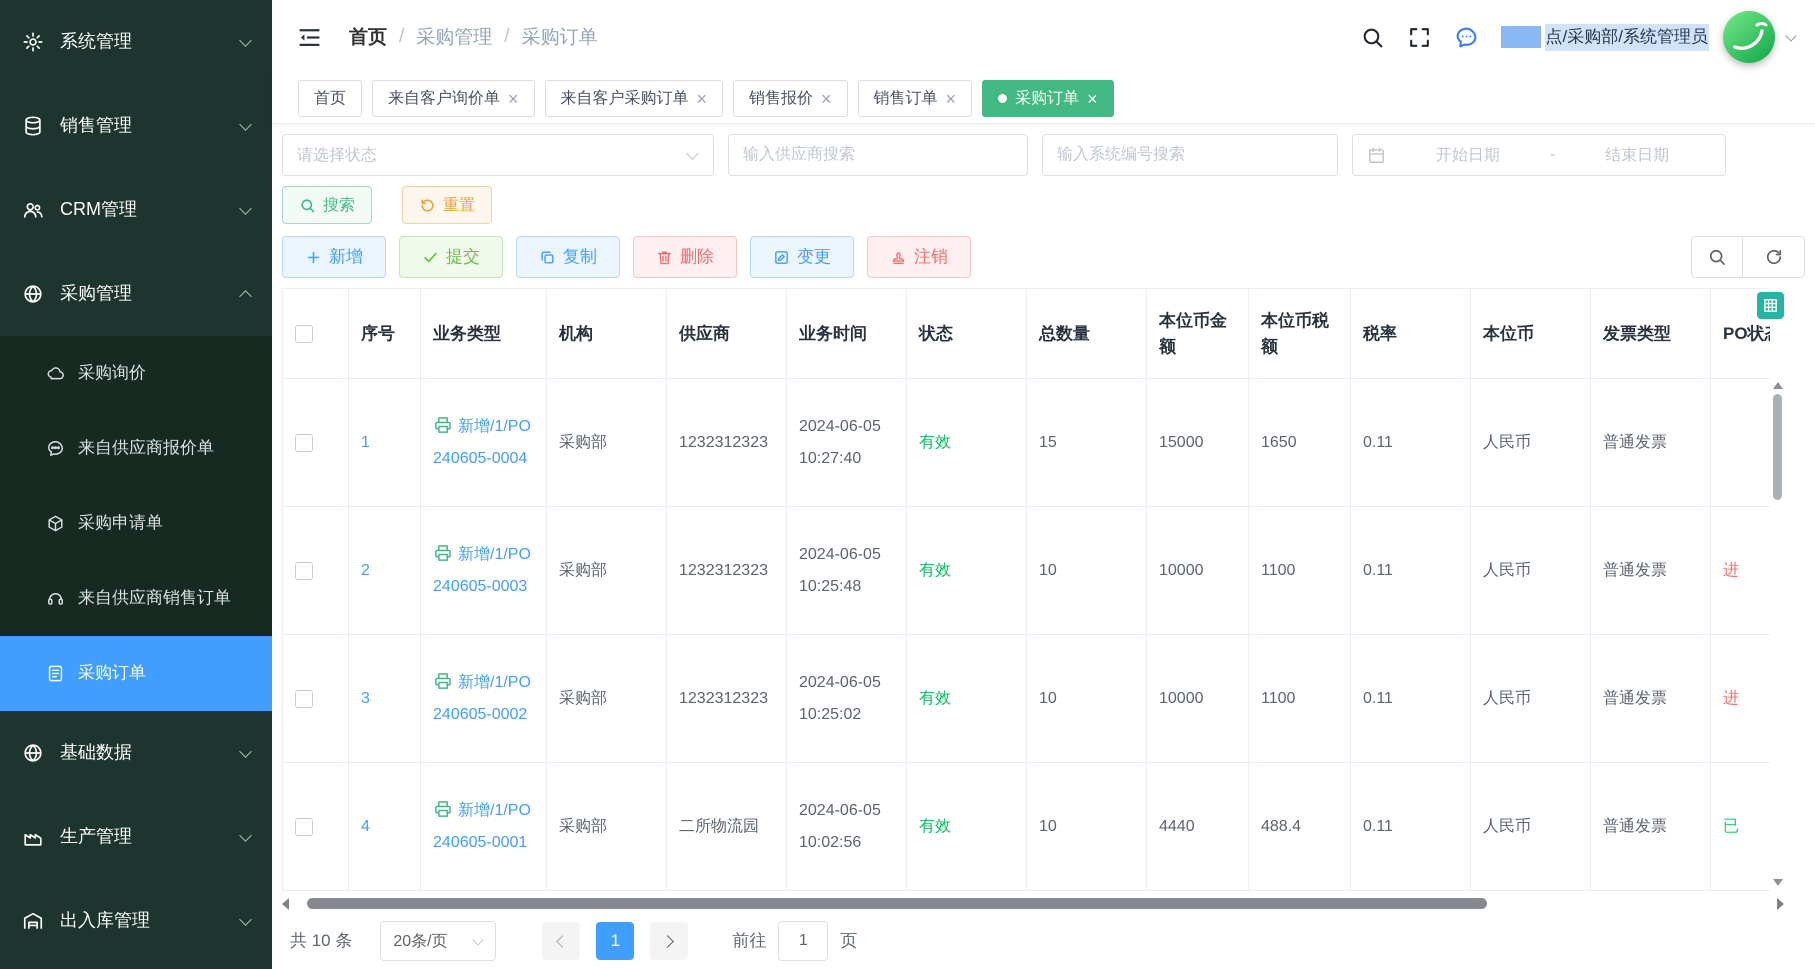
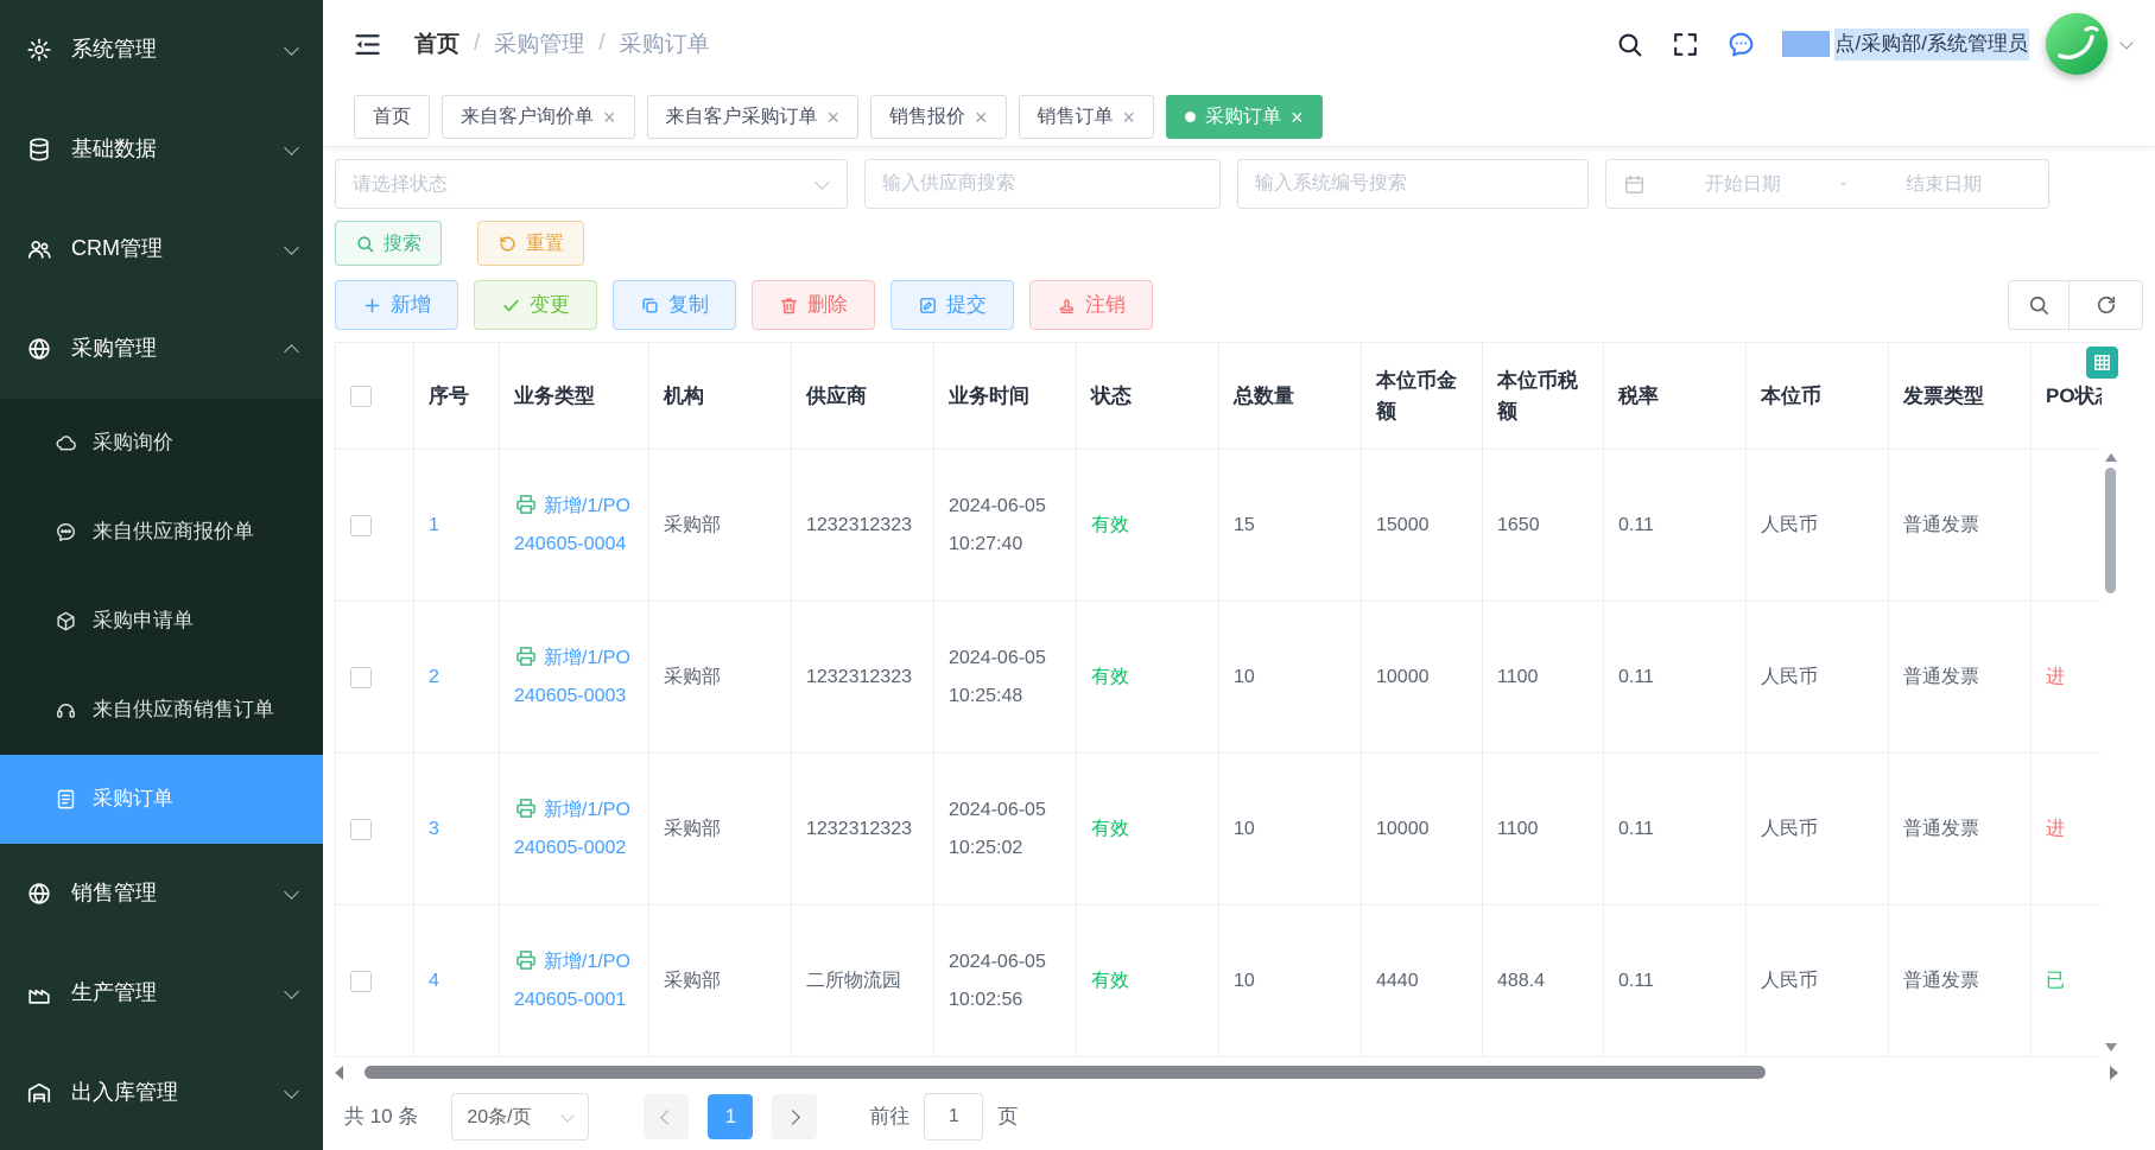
  系统管理
- 销售管理
+ 基础数据
  CRM管理
  采购管理
  采购询价
  来自供应商报价单
  采购申请单
  来自供应商销售订单
  采购订单
- 基础数据
+ 销售管理
  生产管理
  出入库管理
  首页
  /
  采购管理
  /
  采购订单
  点/采购部/系统管理员
  首页
  来自客户询价单
  ×
  来自客户采购订单
  ×
  销售报价
  ×
  销售订单
  ×
  采购订单
  ×
  请选择状态
  输入供应商搜索
  输入系统编号搜索
  开始日期
  -
  结束日期
  搜索
  重置
  新增
- 提交
+ 变更
  复制
  删除
- 变更
+ 提交
  注销
  	序号	业务类型	机构	供应商	业务时间	状态	总数量	本位币金额	本位币税额	税率	本位币	发票类型	PO状
  	1	新增/1/PO240605-0004	采购部	1232312323	2024-06-05 10:27:40	有效	15	15000	1650	0.11	人民币	普通发票
  	2	新增/1/PO240605-0003	采购部	1232312323	2024-06-05 10:25:48	有效	10	10000	1100	0.11	人民币	普通发票	进
  	3	新增/1/PO240605-0002	采购部	1232312323	2024-06-05 10:25:02	有效	10	10000	1100	0.11	人民币	普通发票	进
  	4	新增/1/PO240605-0001	采购部	二所物流园	2024-06-05 10:02:56	有效	10	4440	488.4	0.11	人民币	普通发票	已
  共 10 条
  20条/页
  1
  前往
  1
  页
